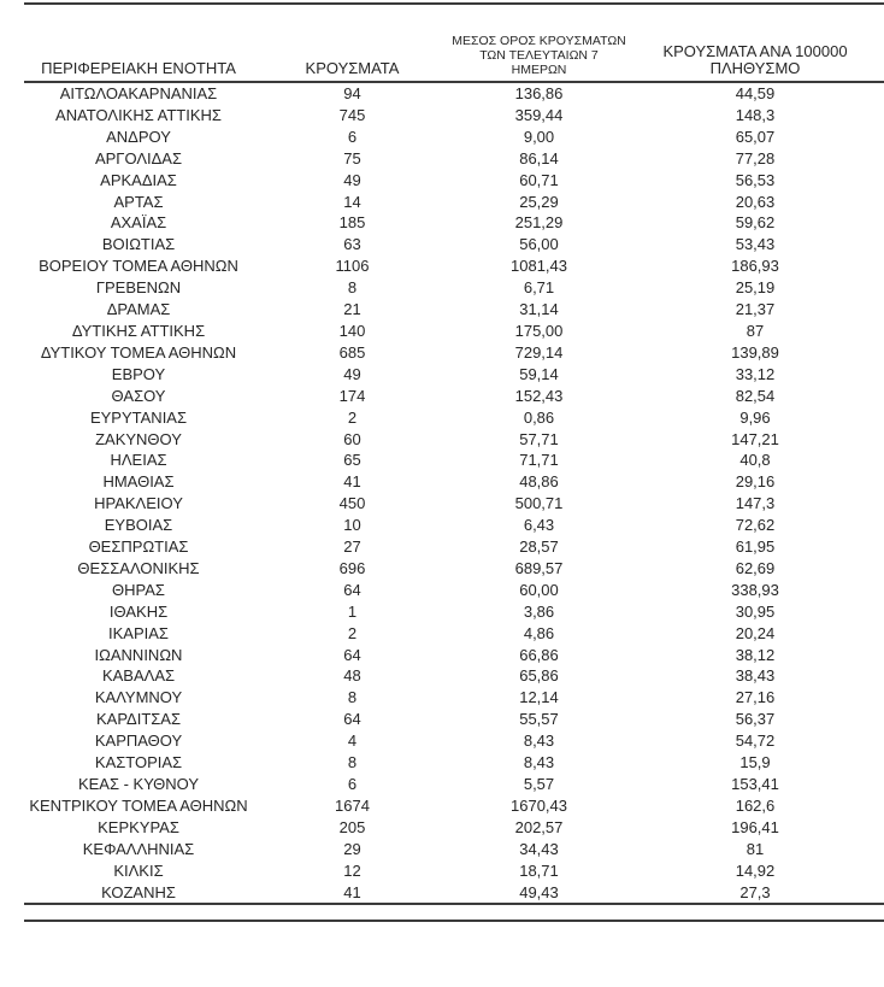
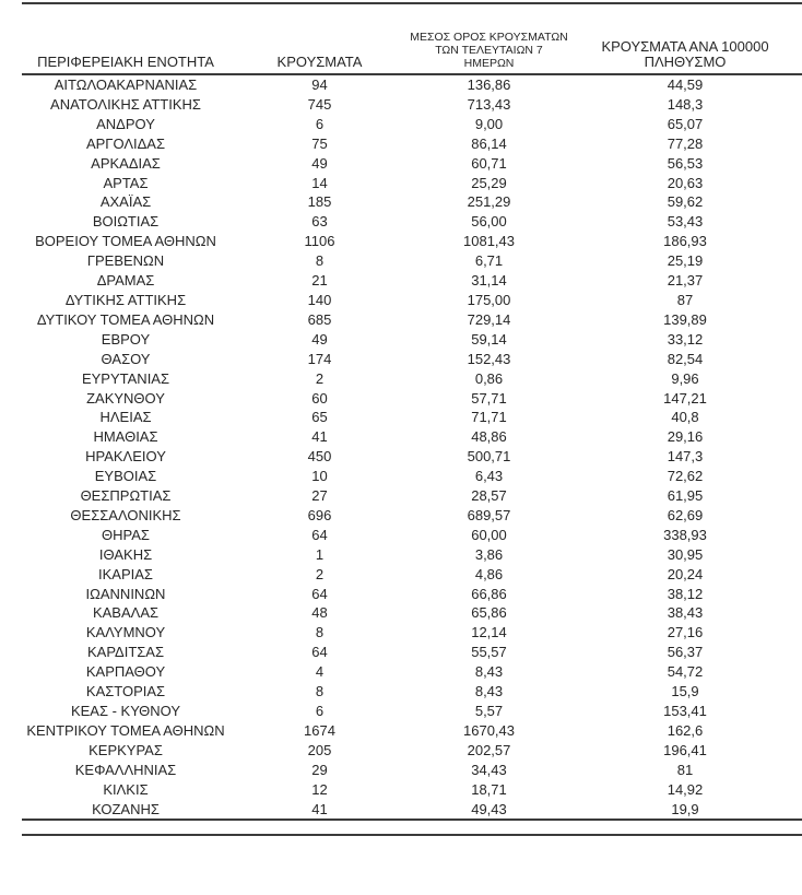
  ΠΕΡΙΦΕΡΕΙΑΚΗ ΕΝΟΤΗΤΑ	ΚΡΟΥΣΜΑΤΑ	ΜΕΣΟΣ ΟΡΟΣ ΚΡΟΥΣΜΑΤΩΝ ΤΩΝ ΤΕΛΕΥΤΑΙΩΝ 7 ΗΜΕΡΩΝ	ΚΡΟΥΣΜΑΤΑ ΑΝΑ 100000 ΠΛΗΘΥΣΜΟ
  ΑΙΤΩΛΟΑΚΑΡΝΑΝΙΑΣ	94	136,86	44,59
- ΑΝΑΤΟΛΙΚΗΣ ΑΤΤΙΚΗΣ	745	359,44	148,3
+ ΑΝΑΤΟΛΙΚΗΣ ΑΤΤΙΚΗΣ	745	713,43	148,3
  ΑΝΔΡΟΥ	6	9,00	65,07
  ΑΡΓΟΛΙΔΑΣ	75	86,14	77,28
  ΑΡΚΑΔΙΑΣ	49	60,71	56,53
  ΑΡΤΑΣ	14	25,29	20,63
  ΑΧΑΪΑΣ	185	251,29	59,62
  ΒΟΙΩΤΙΑΣ	63	56,00	53,43
  ΒΟΡΕΙΟΥ ΤΟΜΕΑ ΑΘΗΝΩΝ	1106	1081,43	186,93
  ΓΡΕΒΕΝΩΝ	8	6,71	25,19
  ΔΡΑΜΑΣ	21	31,14	21,37
  ΔΥΤΙΚΗΣ ΑΤΤΙΚΗΣ	140	175,00	87
  ΔΥΤΙΚΟΥ ΤΟΜΕΑ ΑΘΗΝΩΝ	685	729,14	139,89
  ΕΒΡΟΥ	49	59,14	33,12
  ΘΑΣΟΥ	174	152,43	82,54
  ΕΥΡΥΤΑΝΙΑΣ	2	0,86	9,96
  ΖΑΚΥΝΘΟΥ	60	57,71	147,21
  ΗΛΕΙΑΣ	65	71,71	40,8
  ΗΜΑΘΙΑΣ	41	48,86	29,16
  ΗΡΑΚΛΕΙΟΥ	450	500,71	147,3
  ΕΥΒΟΙΑΣ	10	6,43	72,62
  ΘΕΣΠΡΩΤΙΑΣ	27	28,57	61,95
  ΘΕΣΣΑΛΟΝΙΚΗΣ	696	689,57	62,69
  ΘΗΡΑΣ	64	60,00	338,93
  ΙΘΑΚΗΣ	1	3,86	30,95
  ΙΚΑΡΙΑΣ	2	4,86	20,24
  ΙΩΑΝΝΙΝΩΝ	64	66,86	38,12
  ΚΑΒΑΛΑΣ	48	65,86	38,43
  ΚΑΛΥΜΝΟΥ	8	12,14	27,16
  ΚΑΡΔΙΤΣΑΣ	64	55,57	56,37
  ΚΑΡΠΑΘΟΥ	4	8,43	54,72
  ΚΑΣΤΟΡΙΑΣ	8	8,43	15,9
  ΚΕΑΣ - ΚΥΘΝΟΥ	6	5,57	153,41
  ΚΕΝΤΡΙΚΟΥ ΤΟΜΕΑ ΑΘΗΝΩΝ	1674	1670,43	162,6
  ΚΕΡΚΥΡΑΣ	205	202,57	196,41
  ΚΕΦΑΛΛΗΝΙΑΣ	29	34,43	81
  ΚΙΛΚΙΣ	12	18,71	14,92
- ΚΟΖΑΝΗΣ	41	49,43	27,3
+ ΚΟΖΑΝΗΣ	41	49,43	19,9
